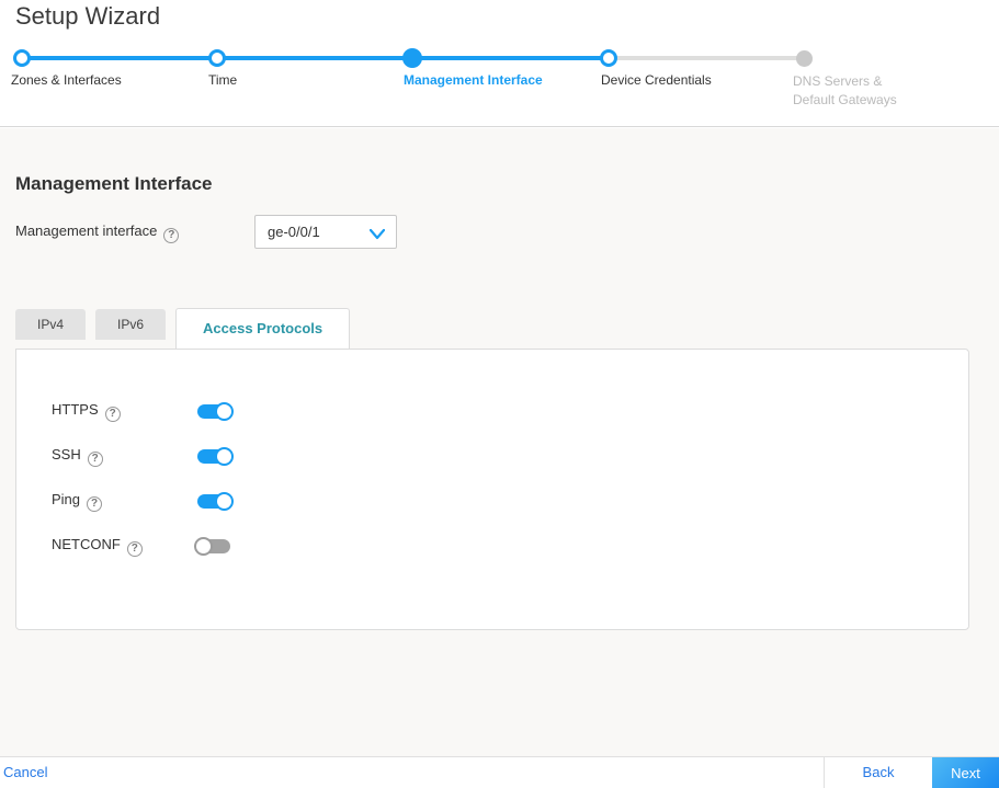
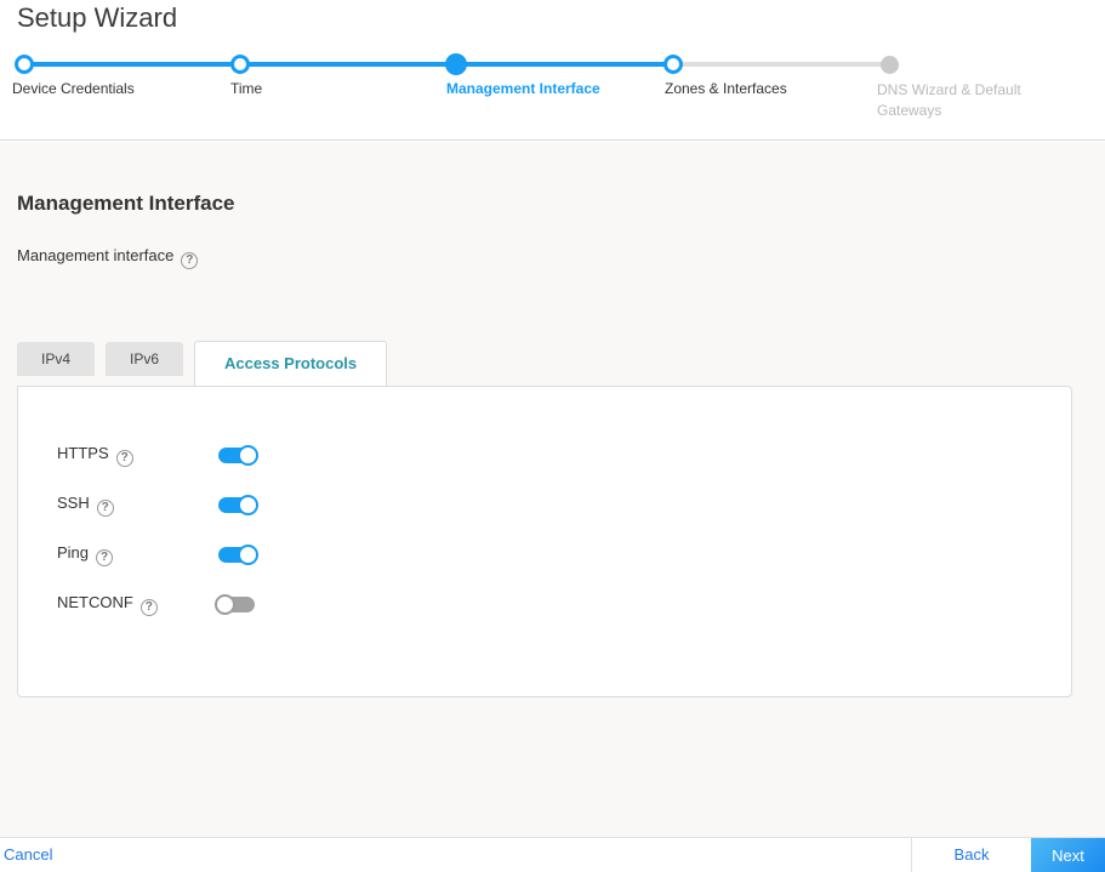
  Setup Wizard
- Zones & Interfaces
+ Device Credentials
  Time
  Management Interface
- Device Credentials
+ Zones & Interfaces
- DNS Servers & Default Gateways
+ DNS Wizard & Default Gateways
  Management Interface
  Management interface ?
- ge-0/0/1
  IPv4
  IPv6
  Access Protocols
  HTTPS ?
  SSH ?
  Ping ?
  NETCONF ?
  Cancel
  Back
  Next
